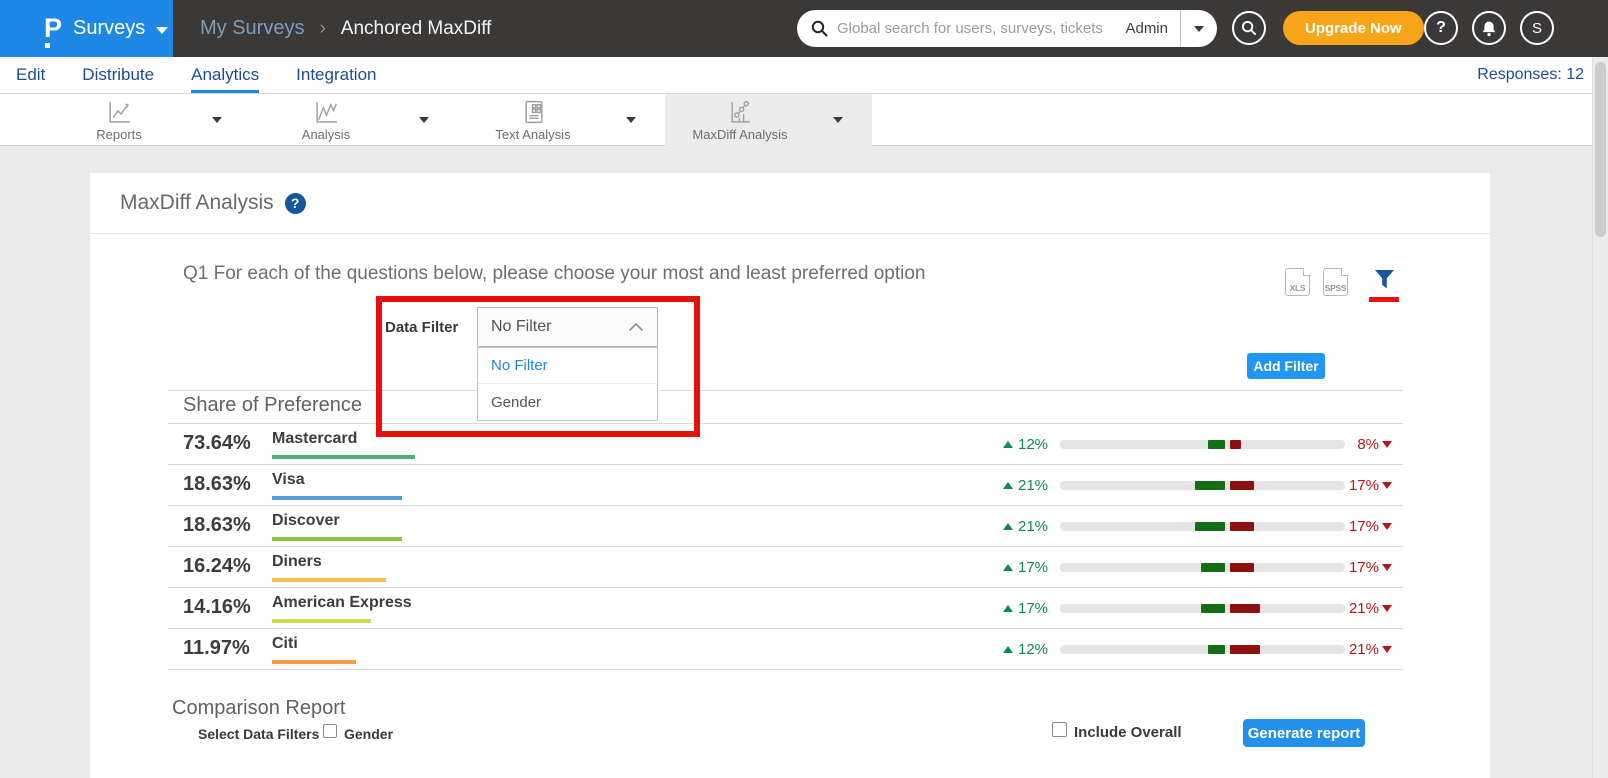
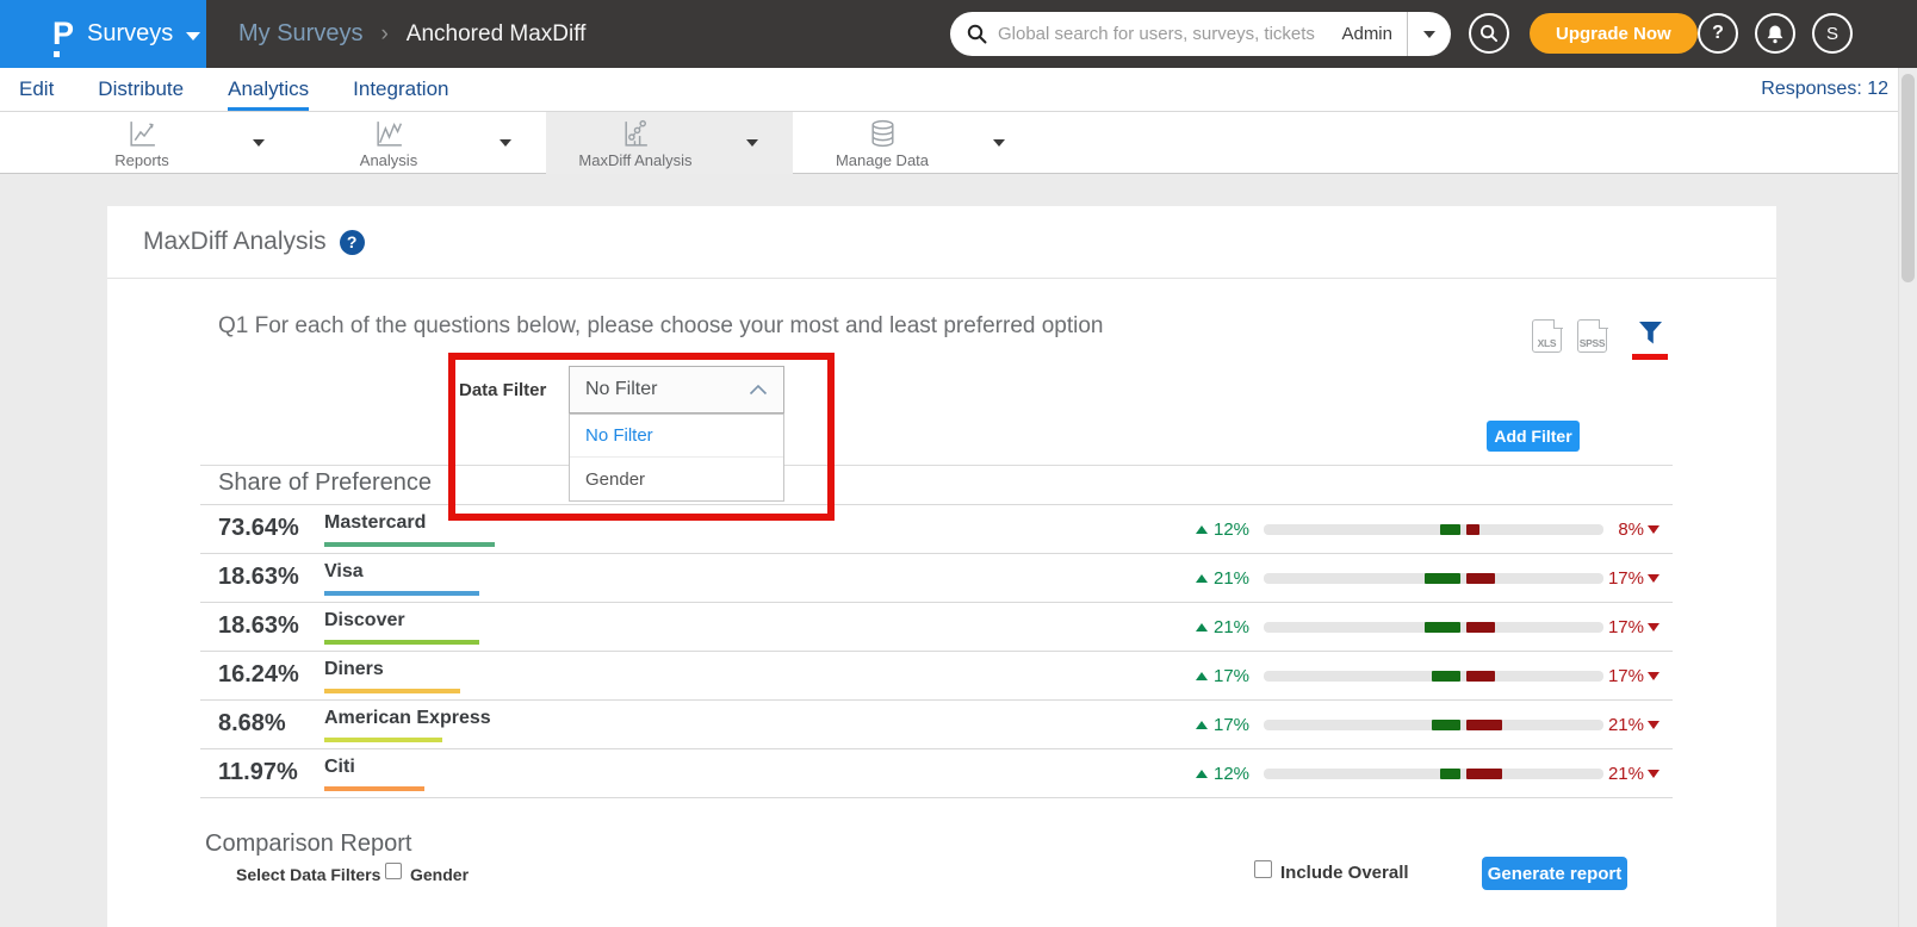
  P
  Surveys
  My Surveys
  ›
  Anchored MaxDiff
  Global search for users, surveys, tickets
  Admin
  Upgrade Now
  ?
  S
  Edit
  Distribute
  Analytics
  Integration
  Responses: 12
  Reports
  Analysis
- Text Analysis
  MaxDiff Analysis
+ Manage Data
  MaxDiff Analysis
  ?
  Q1 For each of the questions below, please choose your most and least preferred option
  XLS
  SPSS
  Data Filter
  No Filter
  No Filter
  Gender
  Add Filter
  Share of Preference
  73.64%
  Mastercard
  12%
  8%
  18.63%
  Visa
  21%
  17%
  18.63%
  Discover
  21%
  17%
  16.24%
  Diners
  17%
  17%
- 14.16%
+ 8.68%
  American Express
  17%
  21%
  11.97%
  Citi
  12%
  21%
  Comparison Report
  Select Data Filters
  Gender
  Include Overall
  Generate report
